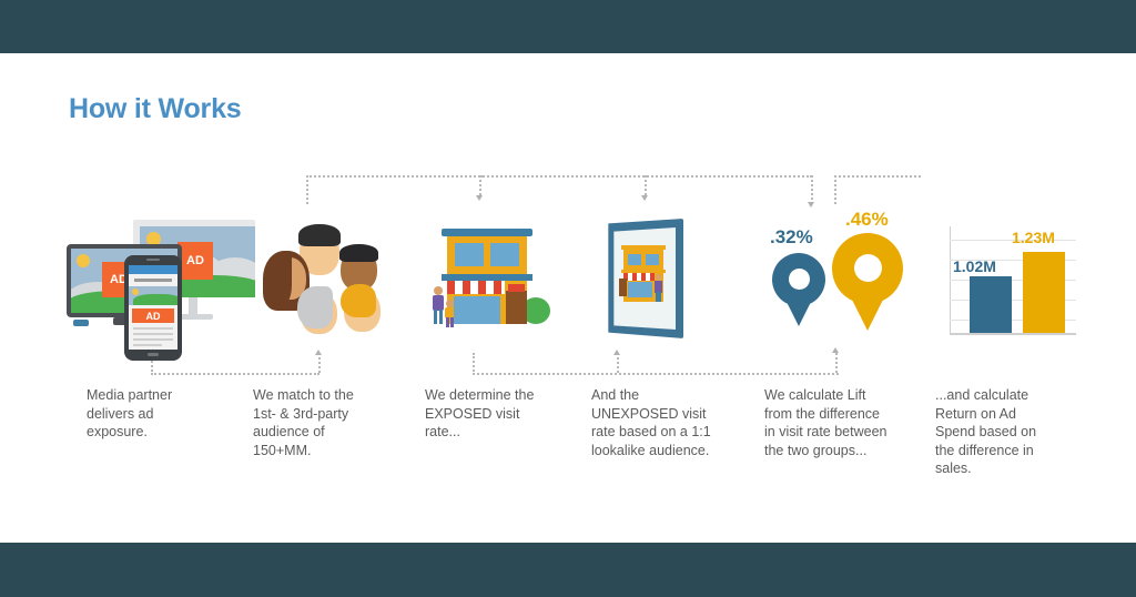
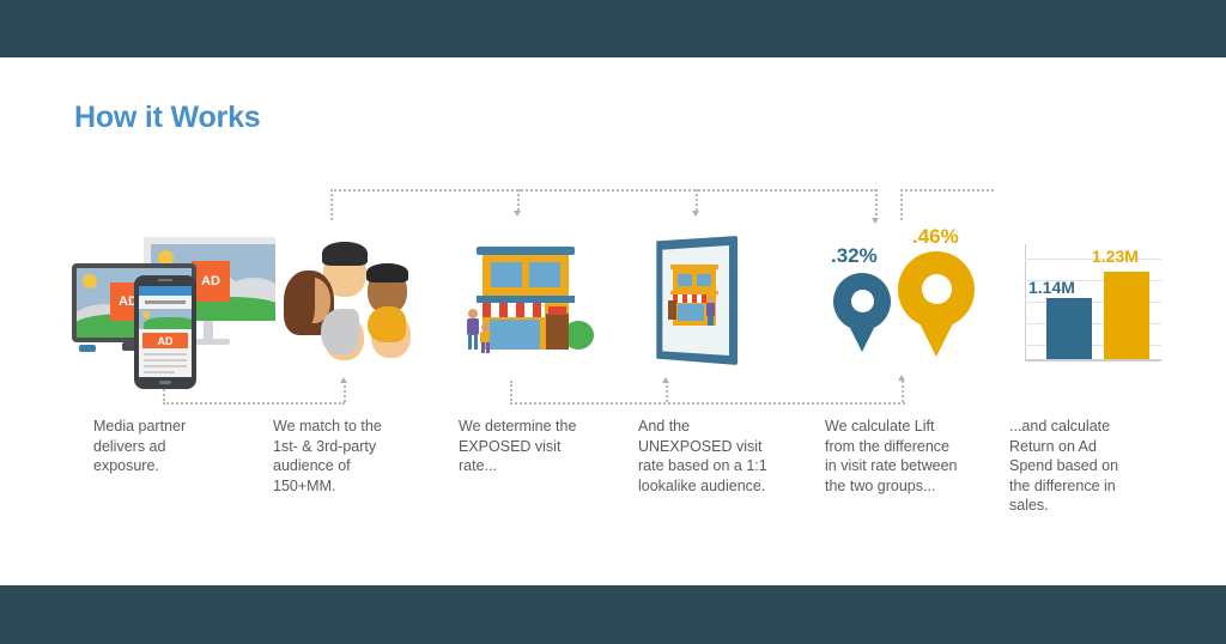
  How it Works
  AD
  AD
  AD
  .32%
  .46%
- 1.02M
+ 1.14M
  1.23M
  Media partner
  delivers ad
  exposure.
  We match to the
  1st- & 3rd-party
  audience of
  150+MM.
  We determine the
  EXPOSED visit
  rate...
  And the
  UNEXPOSED visit
  rate based on a 1:1
  lookalike audience.
  We calculate Lift
  from the difference
  in visit rate between
  the two groups...
  ...and calculate
  Return on Ad
  Spend based on
  the difference in
  sales.
